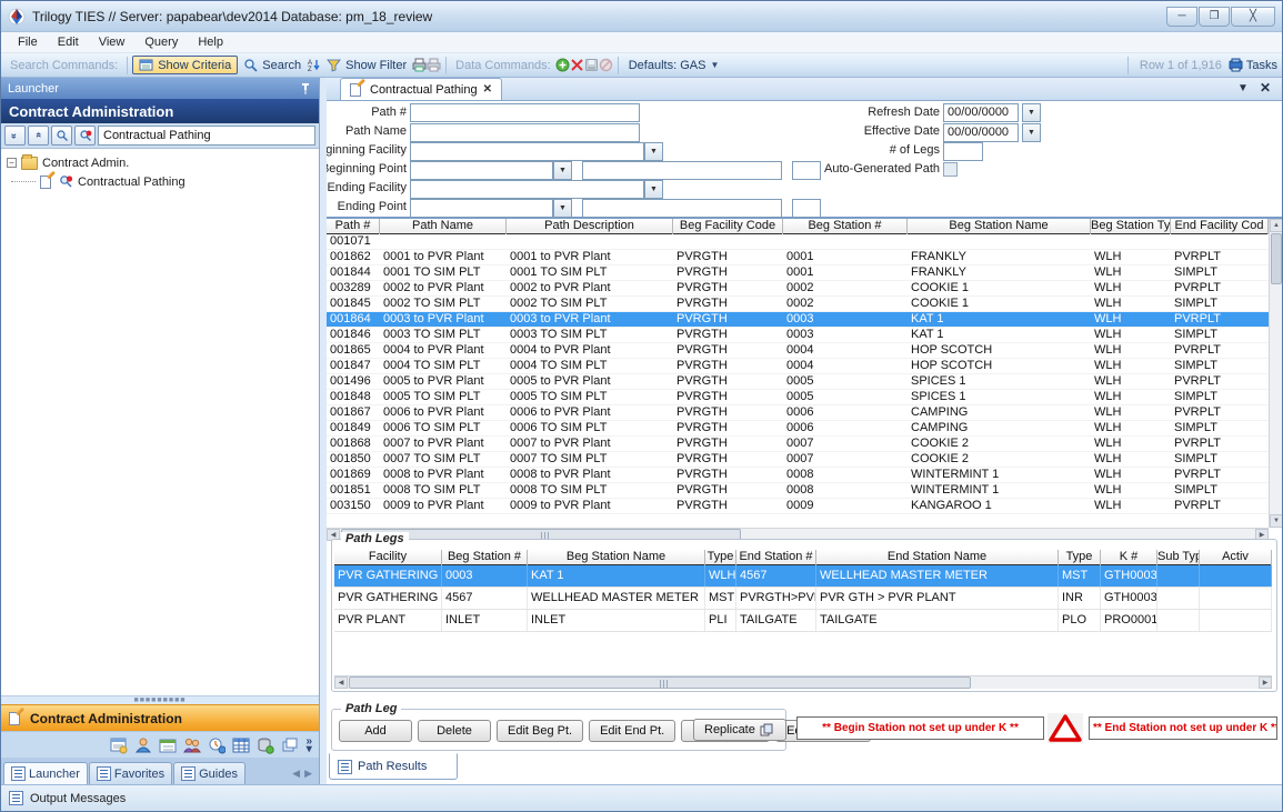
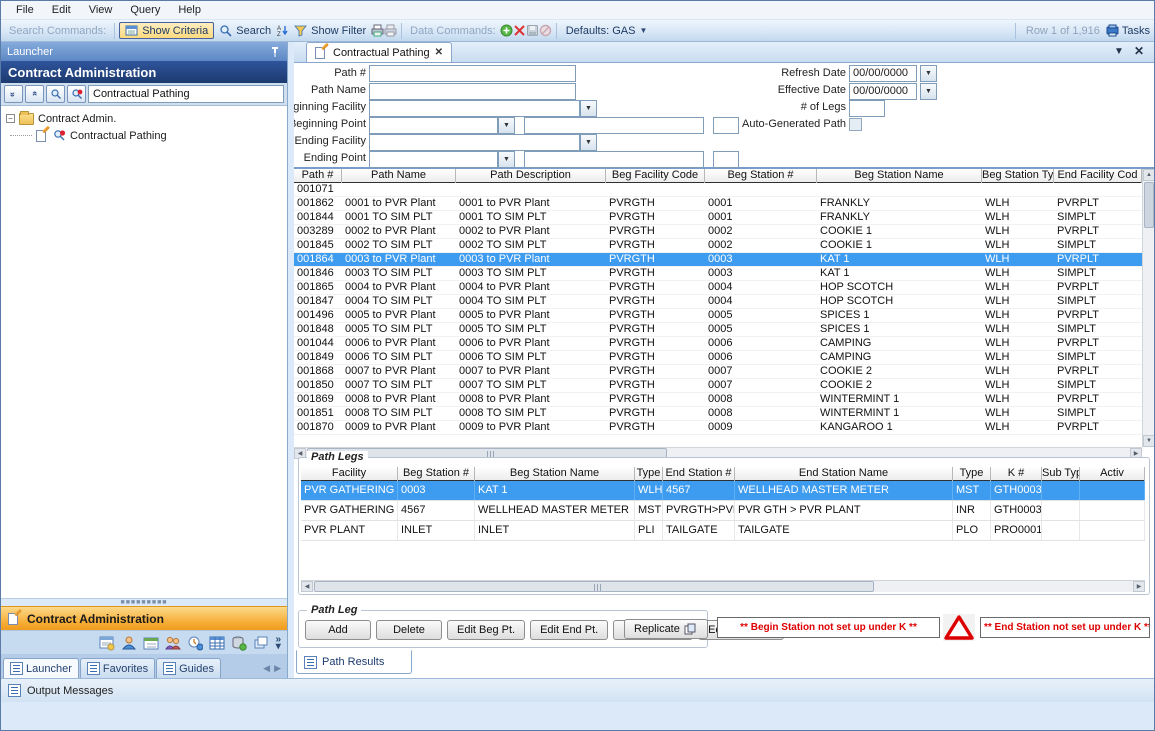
- Trilogy TIES // Server: papabear\dev2014 Database: pm_18_review
- ─
- ❐
- ╳
  File
  Edit
  View
  Query
  Help
  Search Commands:
  Show Criteria
  Search
  Show Filter
  Data Commands:
  Defaults: GAS
  ▼
  Row 1 of 1,916
  Tasks
  Launcher
  Contract Administration
  Contractual Pathing
  −
  Contract Admin.
  Contractual Pathing
  Contract Administration
  »
  ▾
  Launcher
  Favorites
  Guides
  ◀
  ▶
  Contractual Pathing
  ✕
  ▼
  ✕
  Path #
  Path Name
  ginning Facility
  eginning Point
  Ending Facility
  Ending Point
  Refresh Date
  00/00/0000
  Effective Date
  00/00/0000
  # of Legs
  Auto-Generated Path
  Path #
  Path Name
  Path Description
  Beg Facility Code
  Beg Station #
  Beg Station Name
  Beg Station Ty
  End Facility Cod
  001071
  001862
  0001 to PVR Plant
  0001 to PVR Plant
  PVRGTH
  0001
  FRANKLY
  WLH
  PVRPLT
  001844
  0001 TO SIM PLT
  0001 TO SIM PLT
  PVRGTH
  0001
  FRANKLY
  WLH
  SIMPLT
  003289
  0002 to PVR Plant
  0002 to PVR Plant
  PVRGTH
  0002
  COOKIE 1
  WLH
  PVRPLT
  001845
  0002 TO SIM PLT
  0002 TO SIM PLT
  PVRGTH
  0002
  COOKIE 1
  WLH
  SIMPLT
  001864
  0003 to PVR Plant
  0003 to PVR Plant
  PVRGTH
  0003
  KAT 1
  WLH
  PVRPLT
  001846
  0003 TO SIM PLT
  0003 TO SIM PLT
  PVRGTH
  0003
  KAT 1
  WLH
  SIMPLT
  001865
  0004 to PVR Plant
  0004 to PVR Plant
  PVRGTH
  0004
  HOP SCOTCH
  WLH
  PVRPLT
  001847
  0004 TO SIM PLT
  0004 TO SIM PLT
  PVRGTH
  0004
  HOP SCOTCH
  WLH
  SIMPLT
  001496
  0005 to PVR Plant
  0005 to PVR Plant
  PVRGTH
  0005
  SPICES 1
  WLH
  PVRPLT
  001848
  0005 TO SIM PLT
  0005 TO SIM PLT
  PVRGTH
  0005
  SPICES 1
  WLH
  SIMPLT
- 001867
+ 001044
  0006 to PVR Plant
  0006 to PVR Plant
  PVRGTH
  0006
  CAMPING
  WLH
  PVRPLT
  001849
  0006 TO SIM PLT
  0006 TO SIM PLT
  PVRGTH
  0006
  CAMPING
  WLH
  SIMPLT
  001868
  0007 to PVR Plant
  0007 to PVR Plant
  PVRGTH
  0007
  COOKIE 2
  WLH
  PVRPLT
  001850
  0007 TO SIM PLT
  0007 TO SIM PLT
  PVRGTH
  0007
  COOKIE 2
  WLH
  SIMPLT
  001869
  0008 to PVR Plant
  0008 to PVR Plant
  PVRGTH
  0008
  WINTERMINT 1
  WLH
  PVRPLT
  001851
  0008 TO SIM PLT
  0008 TO SIM PLT
  PVRGTH
  0008
  WINTERMINT 1
  WLH
  SIMPLT
- 003150
+ 001870
  0009 to PVR Plant
  0009 to PVR Plant
  PVRGTH
  0009
  KANGAROO 1
  WLH
  PVRPLT
  Path Legs
  Facility
  Beg Station #
  Beg Station Name
  Type
  End Station #
  End Station Name
  Type
  K #
  Sub Typ
  Activ
  0003
  KAT 1
  WLH
  4567
  WELLHEAD MASTER METER
  MST
  GTH0003
  4567
  WELLHEAD MASTER METER
  MST
  PVRGTH>PV
  PVR GTH > PVR PLANT
  INR
  GTH0003
  PVR PLANT
  INLET
  INLET
  PLI
  TAILGATE
  TAILGATE
  PLO
  PRO0001
  Path Leg
  Add
  Delete
  Edit Beg Pt.
  Edit End Pt.
  Replicate
  ** Begin Station not set up under K **
  ** End Station not set up under K **
  Path Results
  Output Messages
